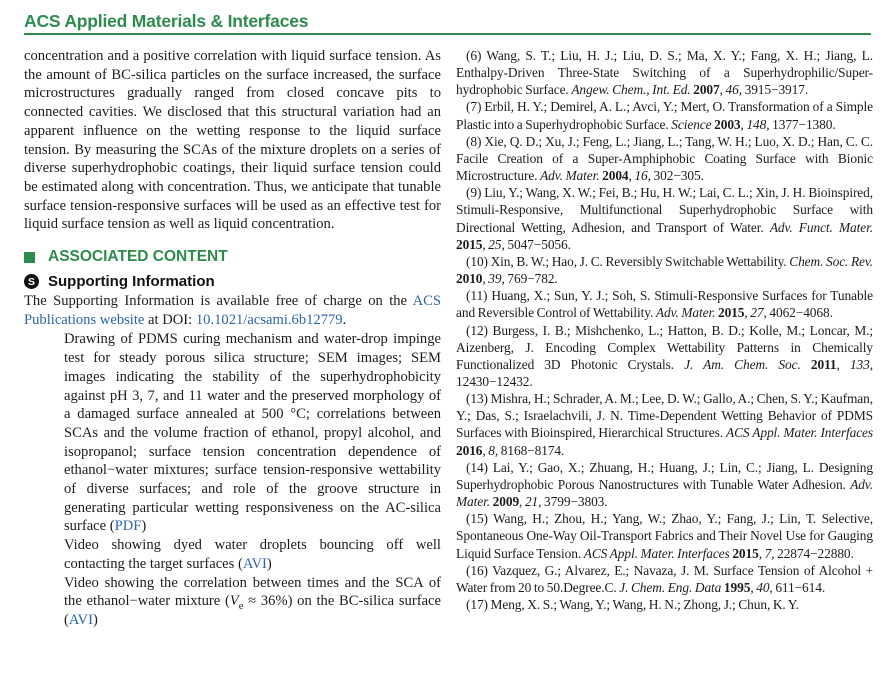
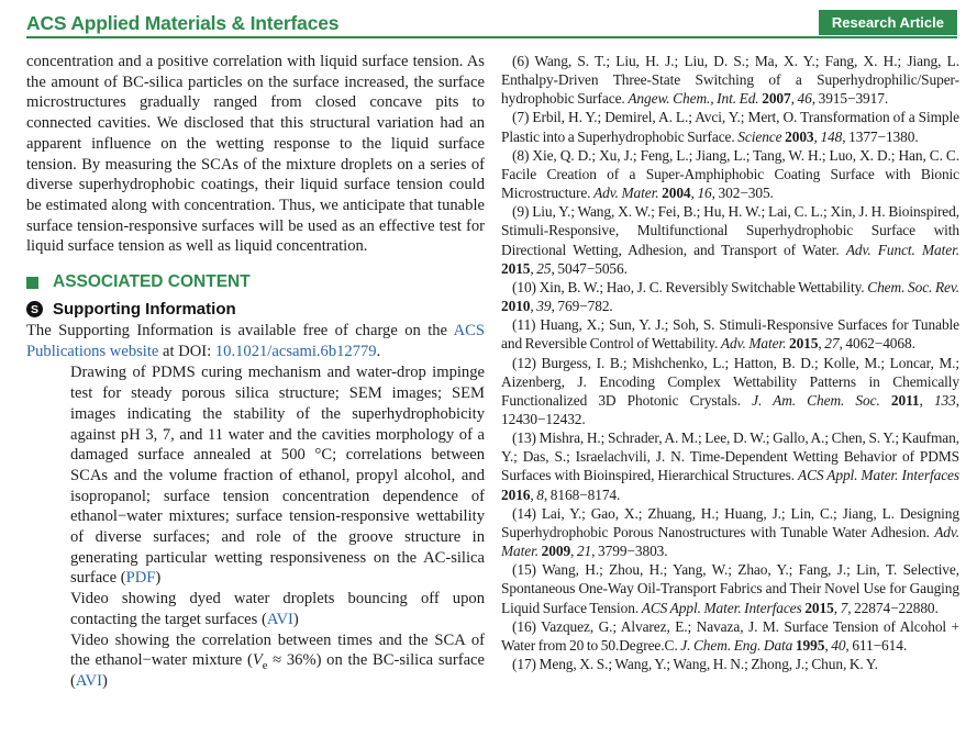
  ACS Applied Materials & Interfaces
+ Research Article
  concentration and a positive correlation with liquid surface tension. As the amount of BC-silica particles on the surface increased, the surface microstructures gradually ranged from closed concave pits to connected cavities. We disclosed that this structural variation had an apparent influence on the wetting response to the liquid surface tension. By measuring the SCAs of the mixture droplets on a series of diverse superhydrophobic coatings, their liquid surface tension could be estimated along with concentration. Thus, we anticipate that tunable surface tension-responsive surfaces will be used as an effective test for liquid surface tension as well as liquid concentration.
  ASSOCIATED CONTENT
  S
  Supporting Information
  The Supporting Information is available free of charge on the ACS Publications website at DOI: 10.1021/acsami.6b12779.
- Drawing of PDMS curing mechanism and water-drop impinge test for steady porous silica structure; SEM images; SEM images indicating the stability of the superhydrophobicity against pH 3, 7, and 11 water and the preserved morphology of a damaged surface annealed at 500 °C; correlations between SCAs and the volume fraction of ethanol, propyl alcohol, and isopropanol; surface tension concentration dependence of ethanol−water mixtures; surface tension-responsive wettability of diverse surfaces; and role of the groove structure in generating particular wetting responsiveness on the AC-silica surface (PDF)
+ Drawing of PDMS curing mechanism and water-drop impinge test for steady porous silica structure; SEM images; SEM images indicating the stability of the superhydrophobicity against pH 3, 7, and 11 water and the cavities morphology of a damaged surface annealed at 500 °C; correlations between SCAs and the volume fraction of ethanol, propyl alcohol, and isopropanol; surface tension concentration dependence of ethanol−water mixtures; surface tension-responsive wettability of diverse surfaces; and role of the groove structure in generating particular wetting responsiveness on the AC-silica surface (PDF)
- Video showing dyed water droplets bouncing off well contacting the target surfaces (AVI)
+ Video showing dyed water droplets bouncing off upon contacting the target surfaces (AVI)
  Video showing the correlation between times and the SCA of the ethanol−water mixture (Ve ≈ 36%) on the BC-silica surface (AVI)
  (6) Wang, S. T.; Liu, H. J.; Liu, D. S.; Ma, X. Y.; Fang, X. H.; Jiang, L. Enthalpy-Driven Three-State Switching of a Superhydrophilic/Super-hydrophobic Surface. Angew. Chem., Int. Ed. 2007, 46, 3915−3917.
  (7) Erbil, H. Y.; Demirel, A. L.; Avci, Y.; Mert, O. Transformation of a Simple Plastic into a Superhydrophobic Surface. Science 2003, 148, 1377−1380.
  (8) Xie, Q. D.; Xu, J.; Feng, L.; Jiang, L.; Tang, W. H.; Luo, X. D.; Han, C. C. Facile Creation of a Super-Amphiphobic Coating Surface with Bionic Microstructure. Adv. Mater. 2004, 16, 302−305.
  (9) Liu, Y.; Wang, X. W.; Fei, B.; Hu, H. W.; Lai, C. L.; Xin, J. H. Bioinspired, Stimuli-Responsive, Multifunctional Superhydrophobic Surface with Directional Wetting, Adhesion, and Transport of Water. Adv. Funct. Mater. 2015, 25, 5047−5056.
  (10) Xin, B. W.; Hao, J. C. Reversibly Switchable Wettability. Chem. Soc. Rev. 2010, 39, 769−782.
  (11) Huang, X.; Sun, Y. J.; Soh, S. Stimuli-Responsive Surfaces for Tunable and Reversible Control of Wettability. Adv. Mater. 2015, 27, 4062−4068.
  (12) Burgess, I. B.; Mishchenko, L.; Hatton, B. D.; Kolle, M.; Loncar, M.; Aizenberg, J. Encoding Complex Wettability Patterns in Chemically Functionalized 3D Photonic Crystals. J. Am. Chem. Soc. 2011, 133, 12430−12432.
  (13) Mishra, H.; Schrader, A. M.; Lee, D. W.; Gallo, A.; Chen, S. Y.; Kaufman, Y.; Das, S.; Israelachvili, J. N. Time-Dependent Wetting Behavior of PDMS Surfaces with Bioinspired, Hierarchical Structures. ACS Appl. Mater. Interfaces 2016, 8, 8168−8174.
  (14) Lai, Y.; Gao, X.; Zhuang, H.; Huang, J.; Lin, C.; Jiang, L. Designing Superhydrophobic Porous Nanostructures with Tunable Water Adhesion. Adv. Mater. 2009, 21, 3799−3803.
  (15) Wang, H.; Zhou, H.; Yang, W.; Zhao, Y.; Fang, J.; Lin, T. Selective, Spontaneous One-Way Oil-Transport Fabrics and Their Novel Use for Gauging Liquid Surface Tension. ACS Appl. Mater. Interfaces 2015, 7, 22874−22880.
  (16) Vazquez, G.; Alvarez, E.; Navaza, J. M. Surface Tension of Alcohol + Water from 20 to 50.Degree.C. J. Chem. Eng. Data 1995, 40, 611−614.
  (17) Meng, X. S.; Wang, Y.; Wang, H. N.; Zhong, J.; Chun, K. Y.
